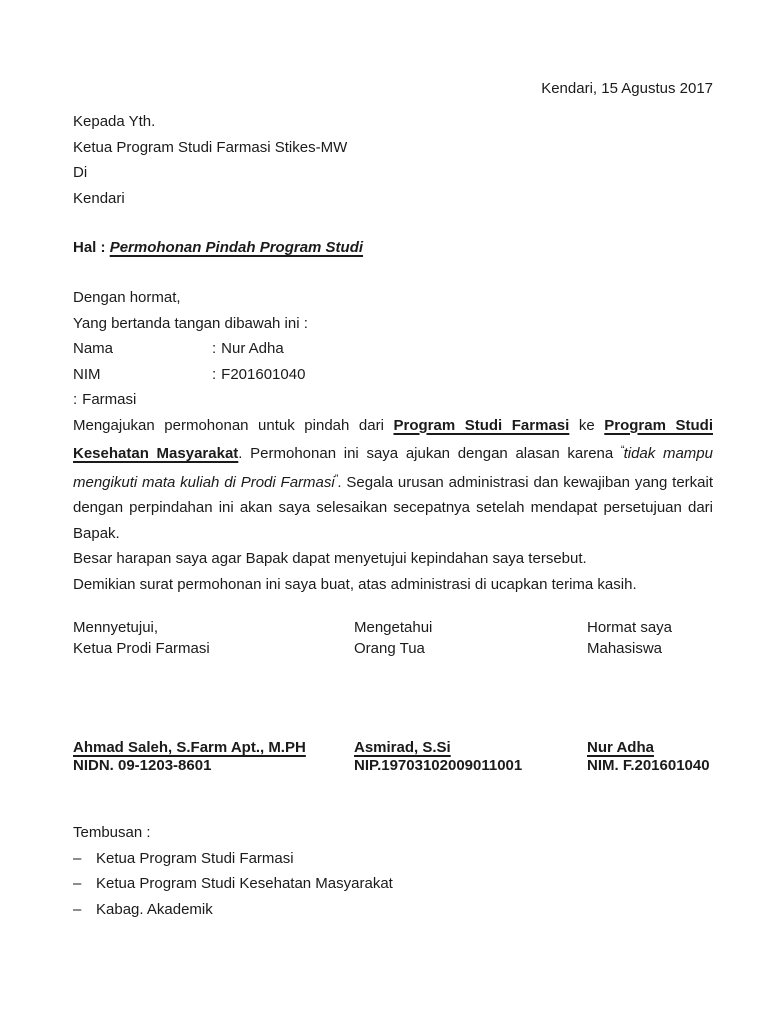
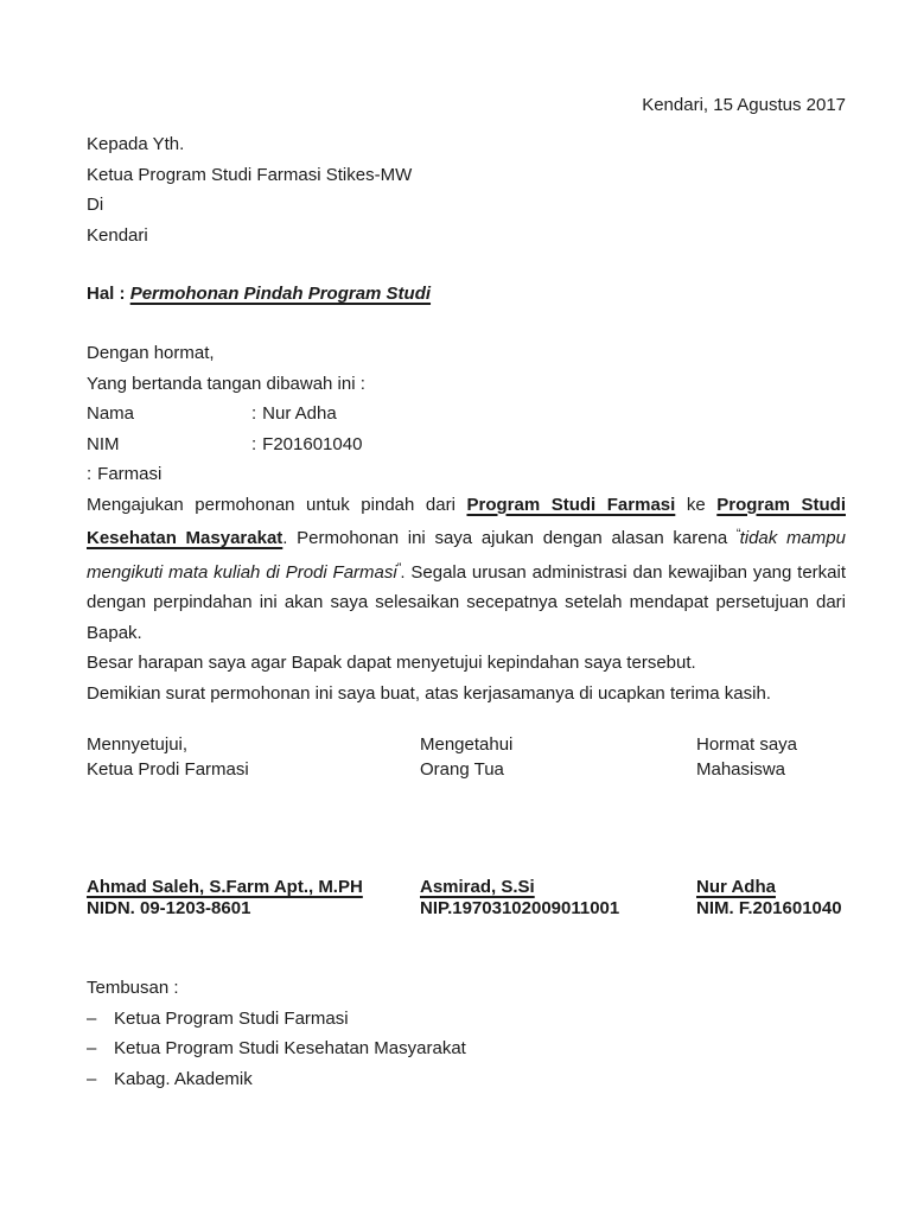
  Kendari, 15 Agustus 2017
  Kepada Yth.
  Ketua Program Studi Farmasi Stikes-MW
  Di
  Kendari
  Hal : Permohonan Pindah Program Studi
  Dengan hormat,
  Yang bertanda tangan dibawah ini :
  Nama
  :
  Nur Adha
  NIM
  :
  F201601040
  :
  Farmasi
  Mengajukan permohonan untuk pindah dari Program Studi Farmasi ke Program Studi Kesehatan Masyarakat. Permohonan ini saya ajukan dengan alasan karena “tidak mampu mengikuti mata kuliah di Prodi Farmasi”. Segala urusan administrasi dan kewajiban yang terkait dengan perpindahan ini akan saya selesaikan secepatnya setelah mendapat persetujuan dari Bapak.
  Besar harapan saya agar Bapak dapat menyetujui kepindahan saya tersebut.
- Demikian surat permohonan ini saya buat, atas administrasi di ucapkan terima kasih.
+ Demikian surat permohonan ini saya buat, atas kerjasamanya di ucapkan terima kasih.
  Mennyetujui,
  Ketua Prodi Farmasi
  Mengetahui
  Orang Tua
  Hormat saya
  Mahasiswa
  Ahmad Saleh, S.Farm Apt., M.PH
  NIDN. 09-1203-8601
  Asmirad, S.Si
  NIP.19703102009011001
  Nur Adha
  NIM. F.201601040
  Tembusan :
  –
  Ketua Program Studi Farmasi
  –
  Ketua Program Studi Kesehatan Masyarakat
  –
  Kabag. Akademik
